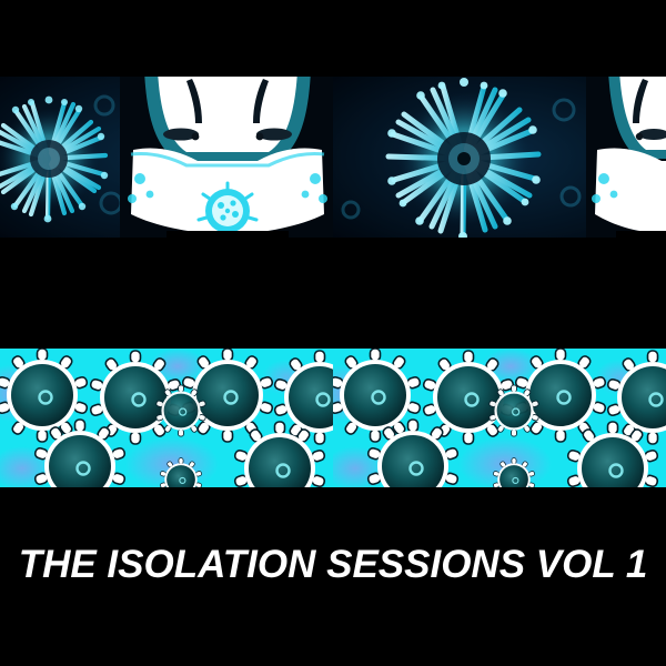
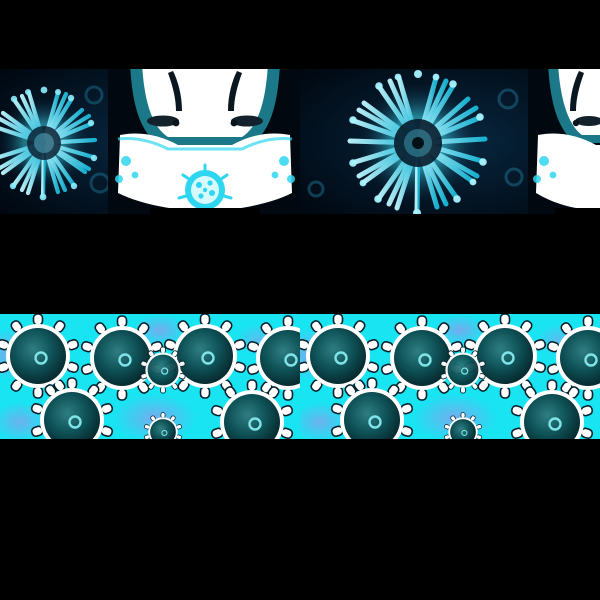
- THE ISOLATION SESSIONS VOL 1
